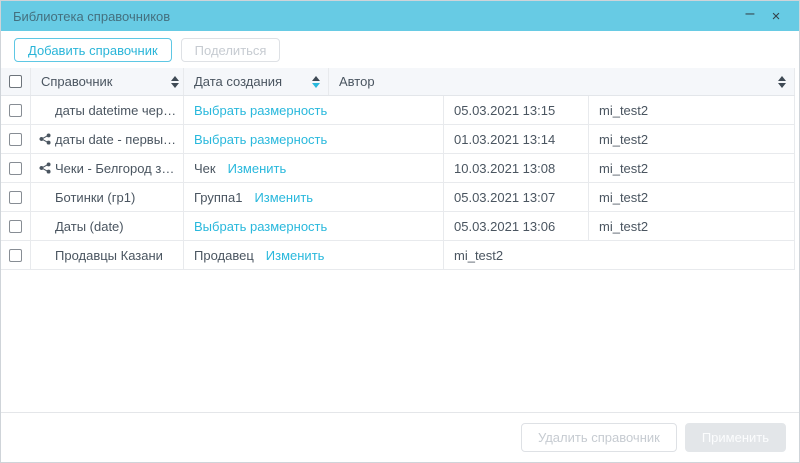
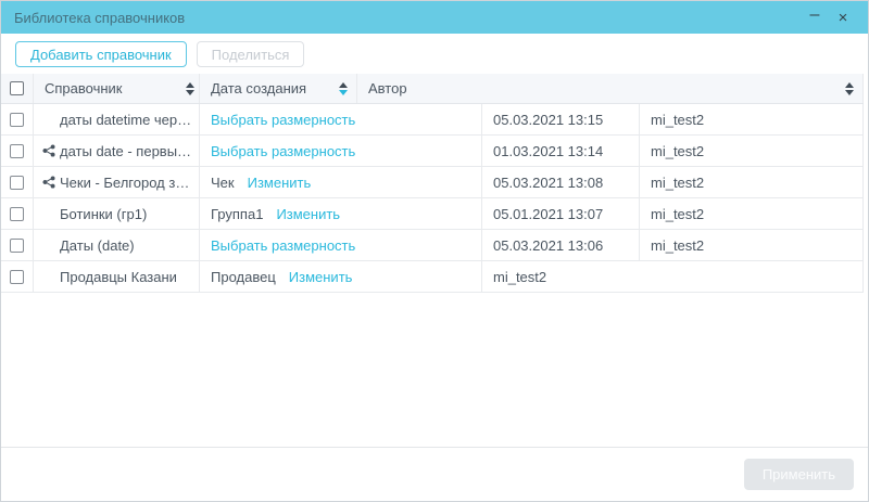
  Библиотека справочников
  –
  ×
  Добавить справочник
  Поделиться
  Справочник
  Дата создания
  Автор
  даты datetime через
  Выбрать размерность
  05.03.2021 13:15
  mi_test2
  даты date - первые д
  Выбрать размерность
  01.03.2021 13:14
  mi_test2
  Чеки - Белгород за н
  Чек
  Изменить
- 10.03.2021 13:08
+ 05.03.2021 13:08
  mi_test2
  Ботинки (гр1)
  Группа1
  Изменить
- 05.03.2021 13:07
+ 05.01.2021 13:07
  mi_test2
  Даты (date)
  Выбрать размерность
  05.03.2021 13:06
  mi_test2
  Продавцы Казани
  Продавец
  Изменить
  mi_test2
- Удалить справочник
  Применить
